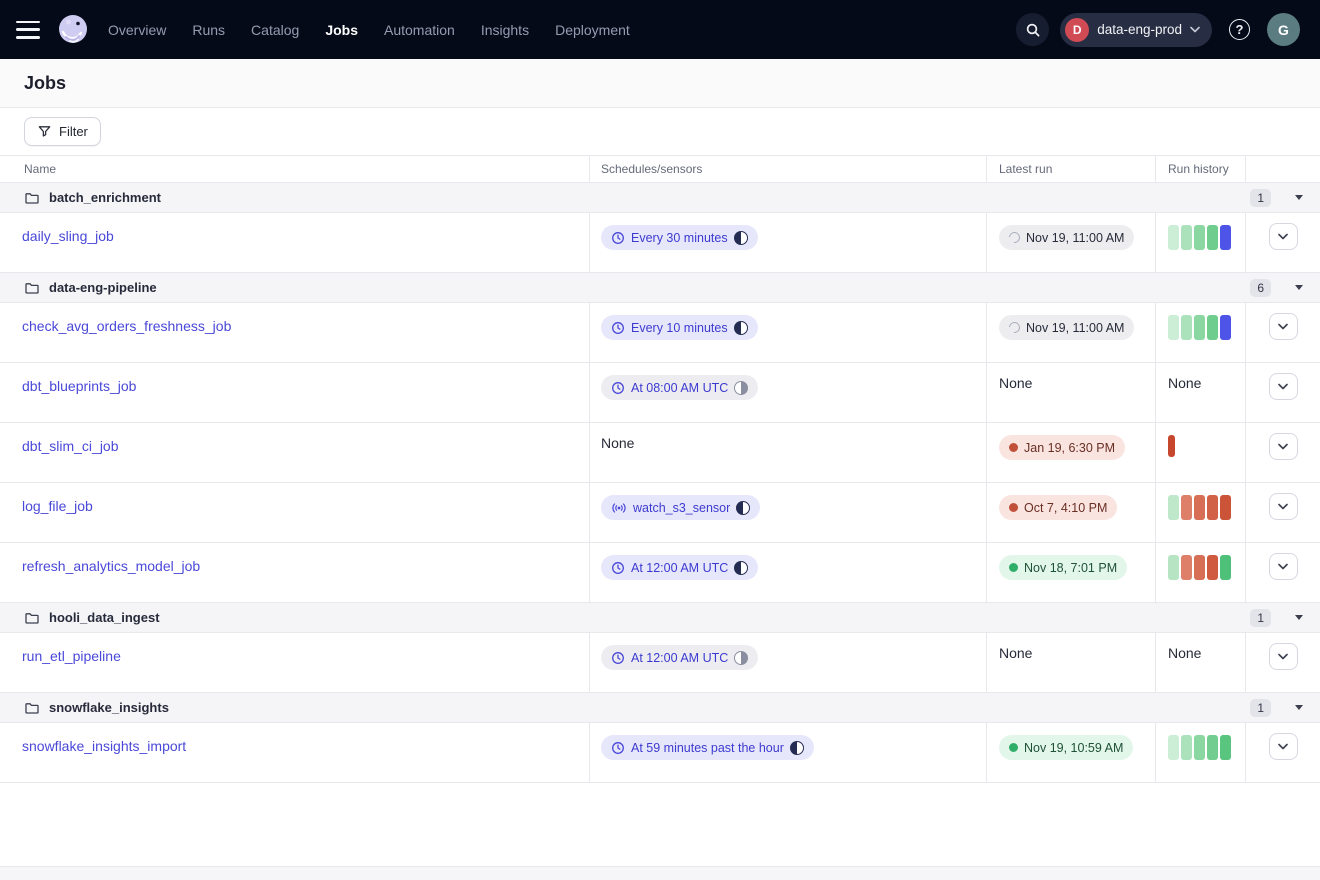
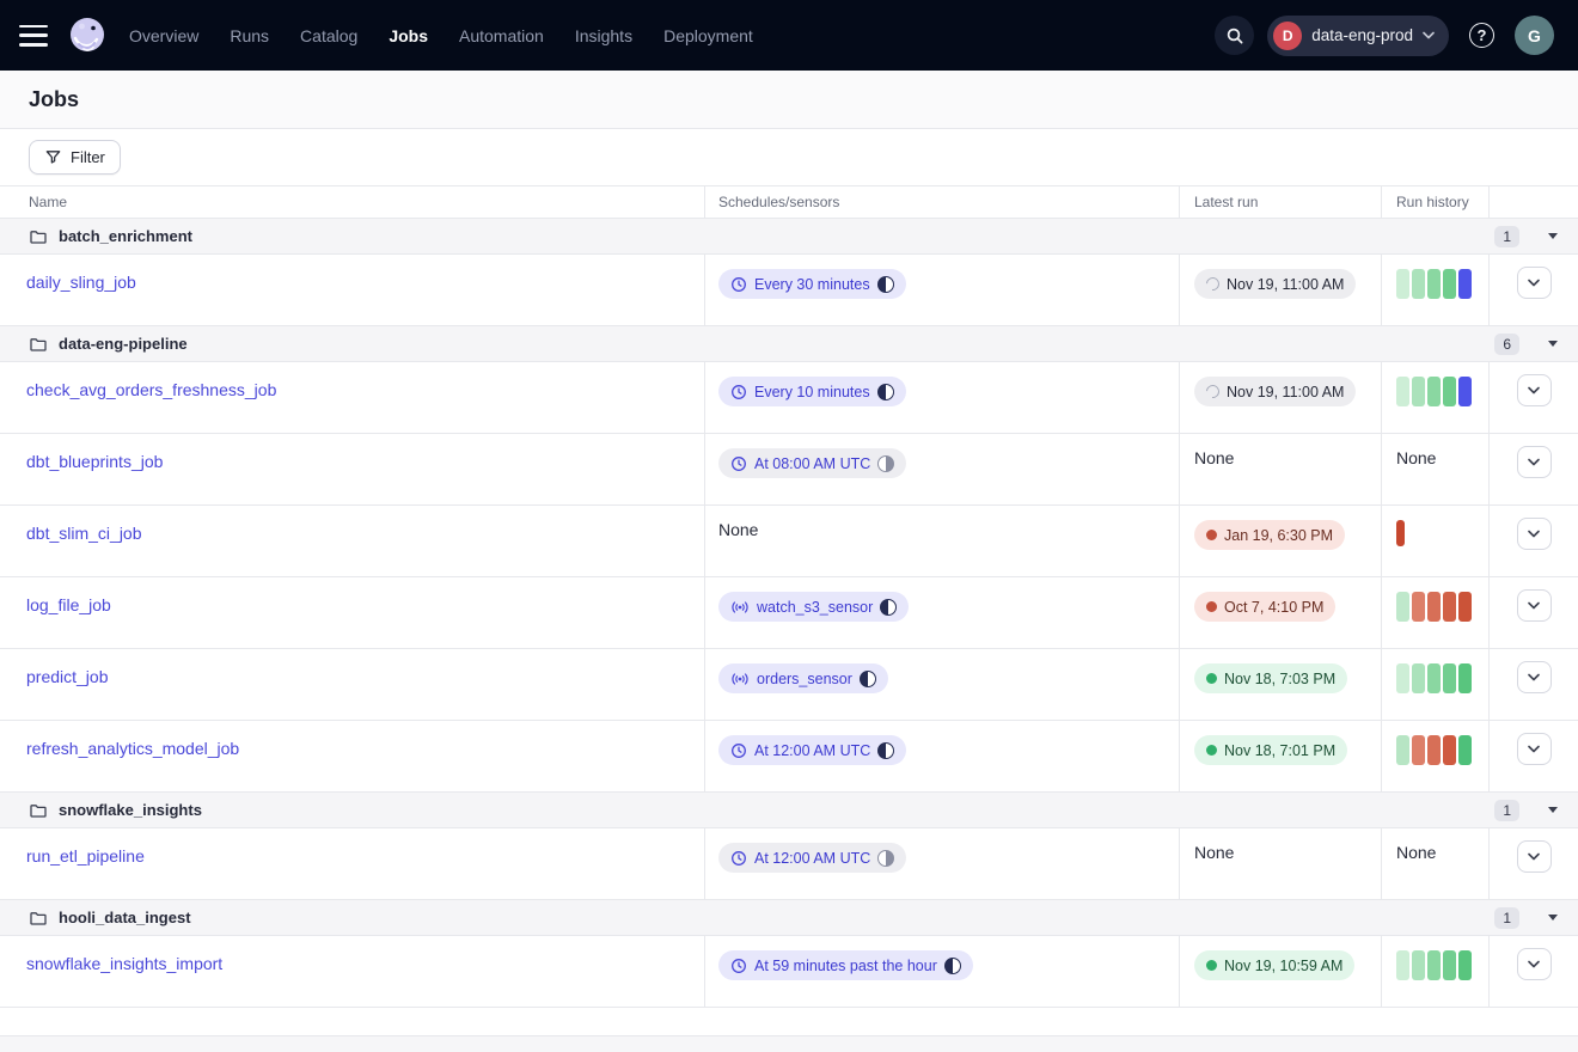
  Overview
  Runs
  Catalog
  Jobs
  Automation
  Insights
  Deployment
  D
  data-eng-prod
  ?
  G
  Jobs
  Filter
  Name
  Schedules/sensors
  Latest run
  Run history
  batch_enrichment
  1
  daily_sling_job
  Every 30 minutes
  Nov 19, 11:00 AM
  data-eng-pipeline
  6
  check_avg_orders_freshness_job
  Every 10 minutes
  Nov 19, 11:00 AM
  dbt_blueprints_job
  At 08:00 AM UTC
  None
  None
  dbt_slim_ci_job
  None
  Jan 19, 6:30 PM
  log_file_job
  watch_s3_sensor
  Oct 7, 4:10 PM
+ predict_job
+ orders_sensor
+ Nov 18, 7:03 PM
  refresh_analytics_model_job
  At 12:00 AM UTC
  Nov 18, 7:01 PM
- hooli_data_ingest
+ snowflake_insights
  1
  run_etl_pipeline
  At 12:00 AM UTC
  None
  None
- snowflake_insights
+ hooli_data_ingest
  1
  snowflake_insights_import
  At 59 minutes past the hour
  Nov 19, 10:59 AM
